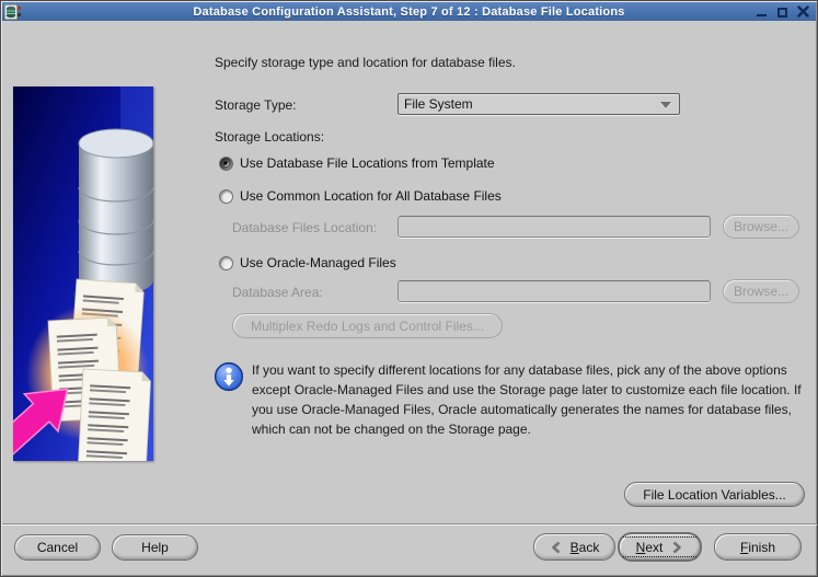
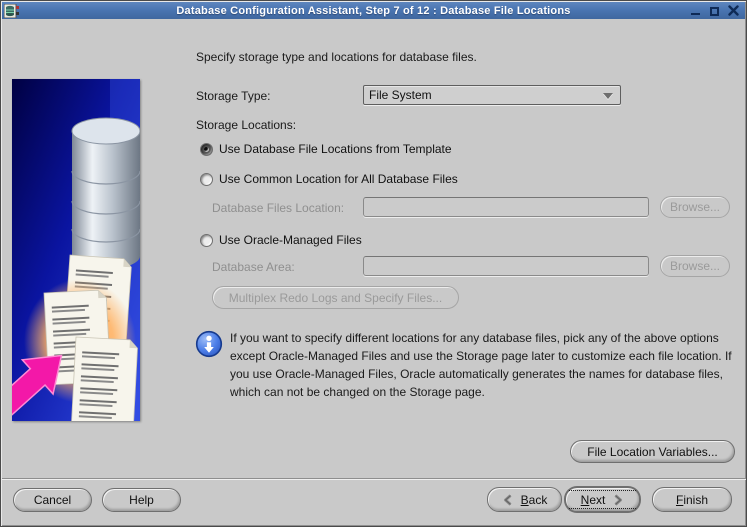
  Database Configuration Assistant, Step 7 of 12 : Database File Locations
- Specify storage type and location for database files.
+ Specify storage type and locations for database files.
  Storage Type:
  File System
  Storage Locations:
  Use Database File Locations from Template
  Use Common Location for All Database Files
  Database Files Location:
  Browse...
  Use Oracle-Managed Files
  Database Area:
  Browse...
- Multiplex Redo Logs and Control Files...
+ Multiplex Redo Logs and Specify Files...
  If you want to specify different locations for any database files, pick any of the above options except Oracle-Managed Files and use the Storage page later to customize each file location. If you use Oracle-Managed Files, Oracle automatically generates the names for database files, which can not be changed on the Storage page.
  File Location Variables...
  Cancel
  Help
  Back
  Next
  Finish
